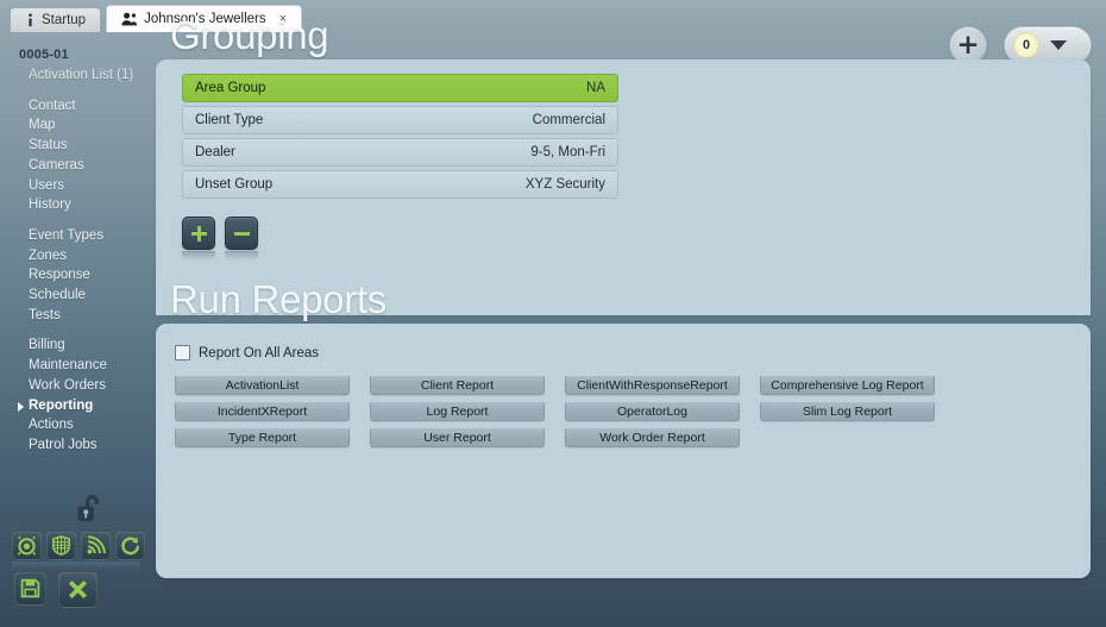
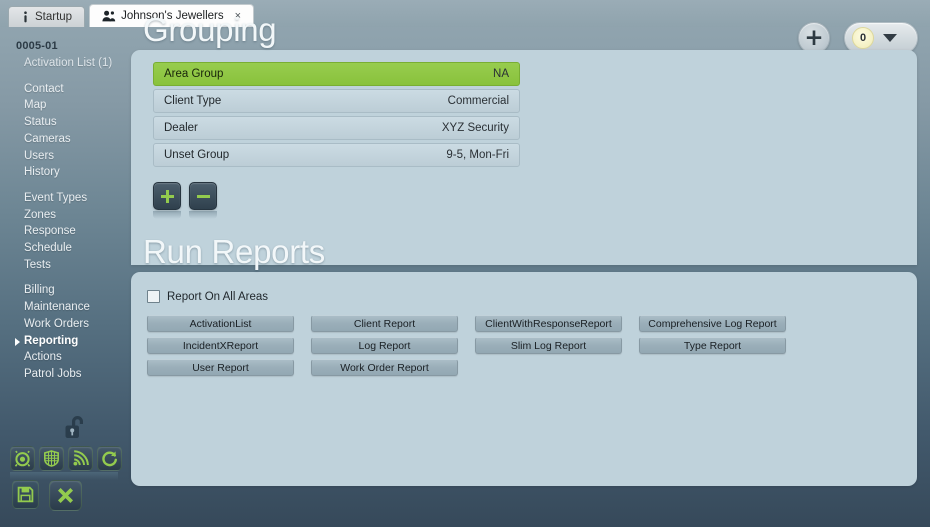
  Startup
  Johnson's Jewellers
  ×
  +
  0
  0005-01
  Activation List (1)
  Contact
  Map
  Status
  Cameras
  Users
  History
  Event Types
  Zones
  Response
  Schedule
  Tests
  Billing
  Maintenance
  Work Orders
  Reporting
  Actions
  Patrol Jobs
  Grouping
  Area Group
  NA
  Client Type
  Commercial
  Dealer
- 9-5, Mon-Fri
+ XYZ Security
  Unset Group
- XYZ Security
+ 9-5, Mon-Fri
  Run Reports
  Report On All Areas
  ActivationList
  Client Report
  ClientWithResponseReport
  Comprehensive Log Report
  IncidentXReport
  Log Report
- OperatorLog
  Slim Log Report
  Type Report
  User Report
  Work Order Report
